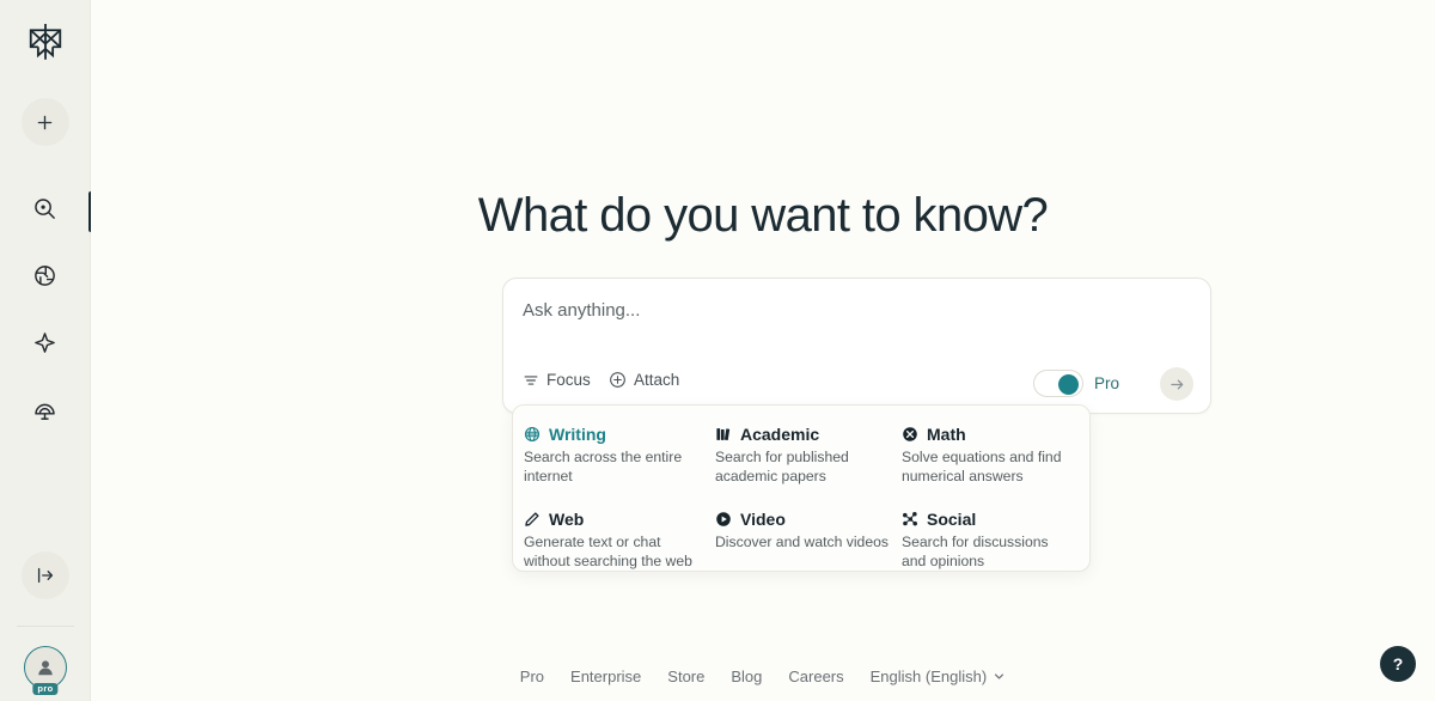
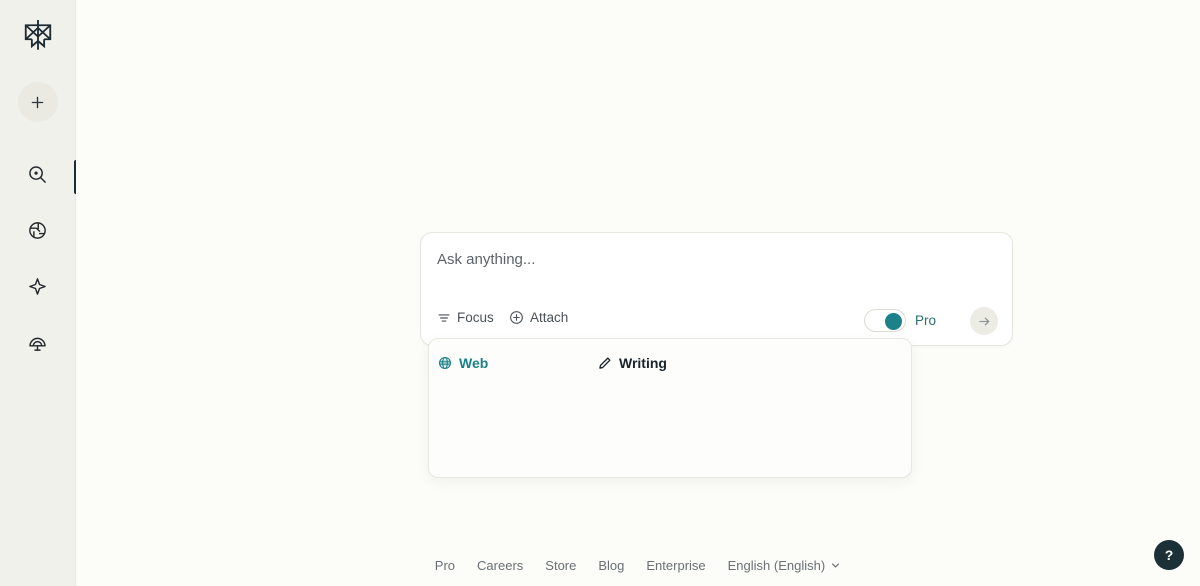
- pro
- What do you want to know?
  Ask anything...
  Focus
  Attach
  Pro
- Writing
+ Web
- Search across the entire internet
- Academic
- Search for published academic papers
- Math
- Solve equations and find numerical answers
- Web
+ Writing
- Generate text or chat without searching the web
- Video
- Discover and watch videos
- Social
- Search for discussions and opinions
  Pro
- Enterprise
+ Careers
  Store
  Blog
- Careers
+ Enterprise
  English (English)
  ?
